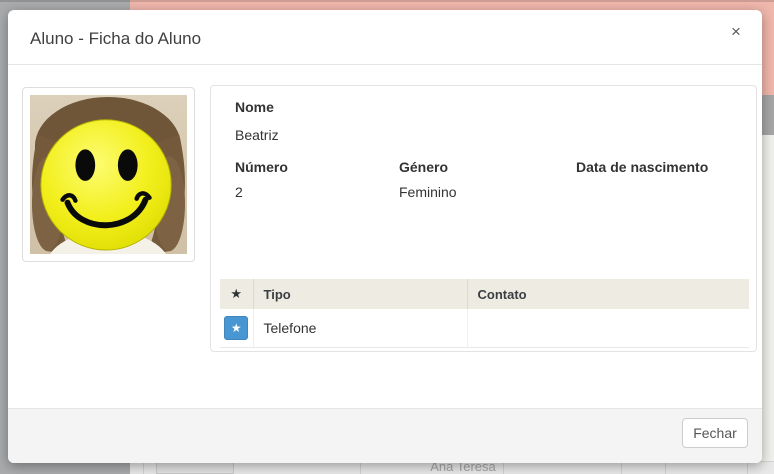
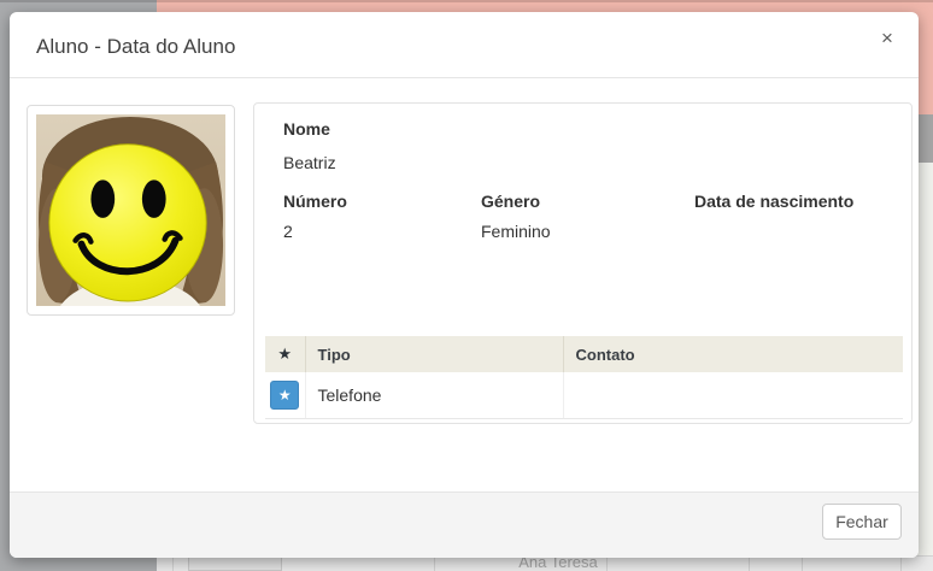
  Ana Teresa
- Aluno - Ficha do Aluno
+ Aluno - Data do Aluno
  ×
  Nome
  Beatriz
  Número
  2
  Género
  Feminino
  Data de nascimento
  ★	Tipo	Contato
  ★	Telefone
  Fechar
